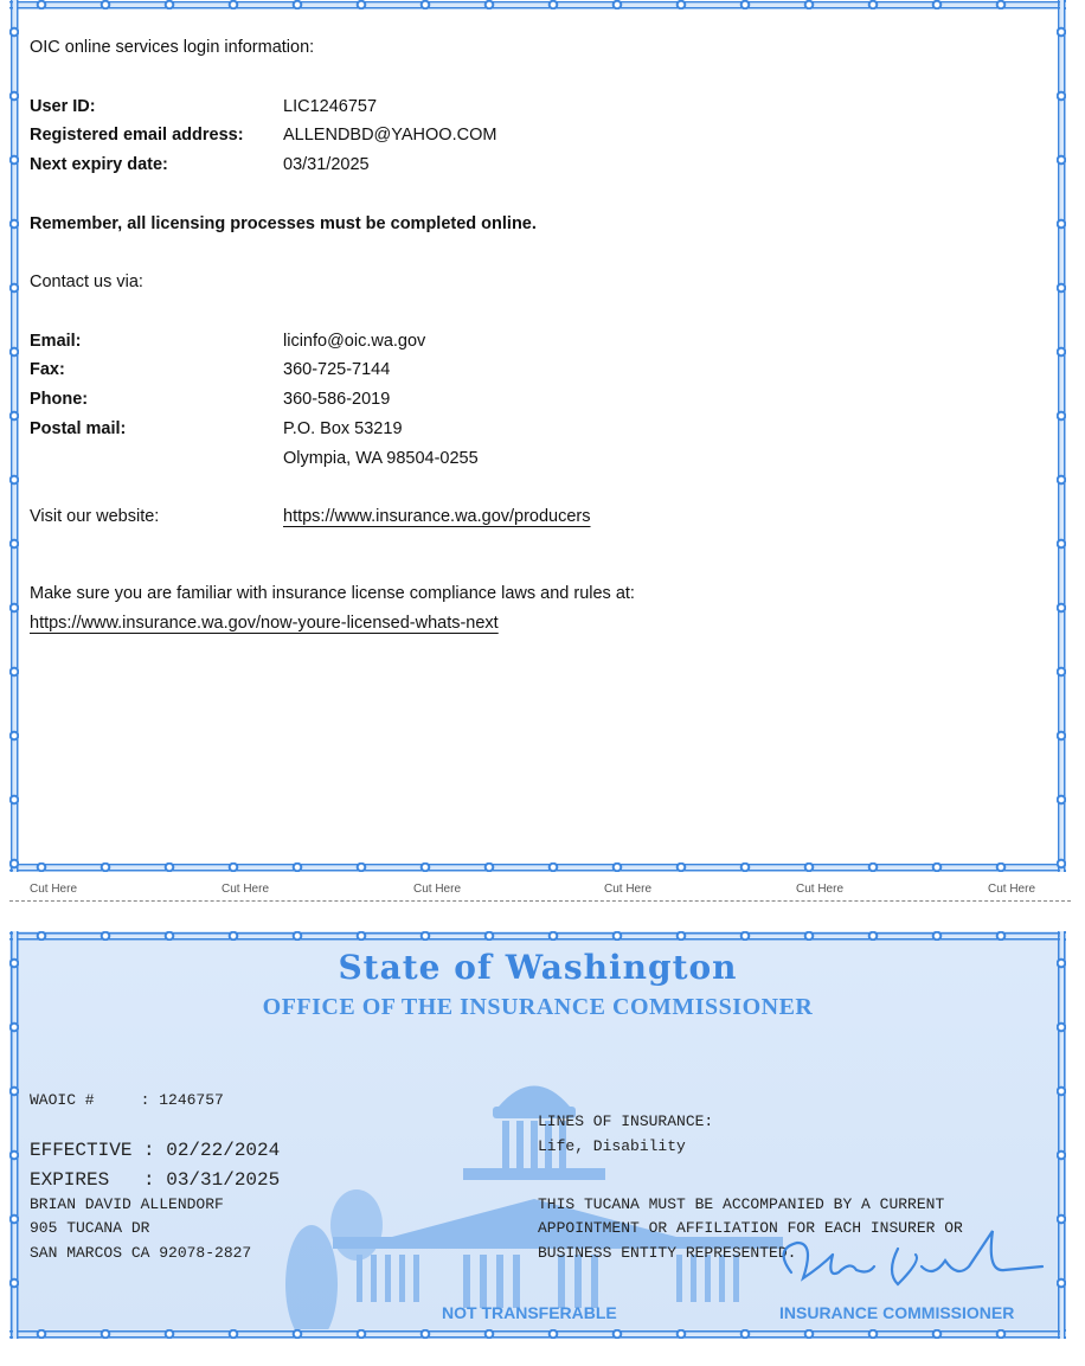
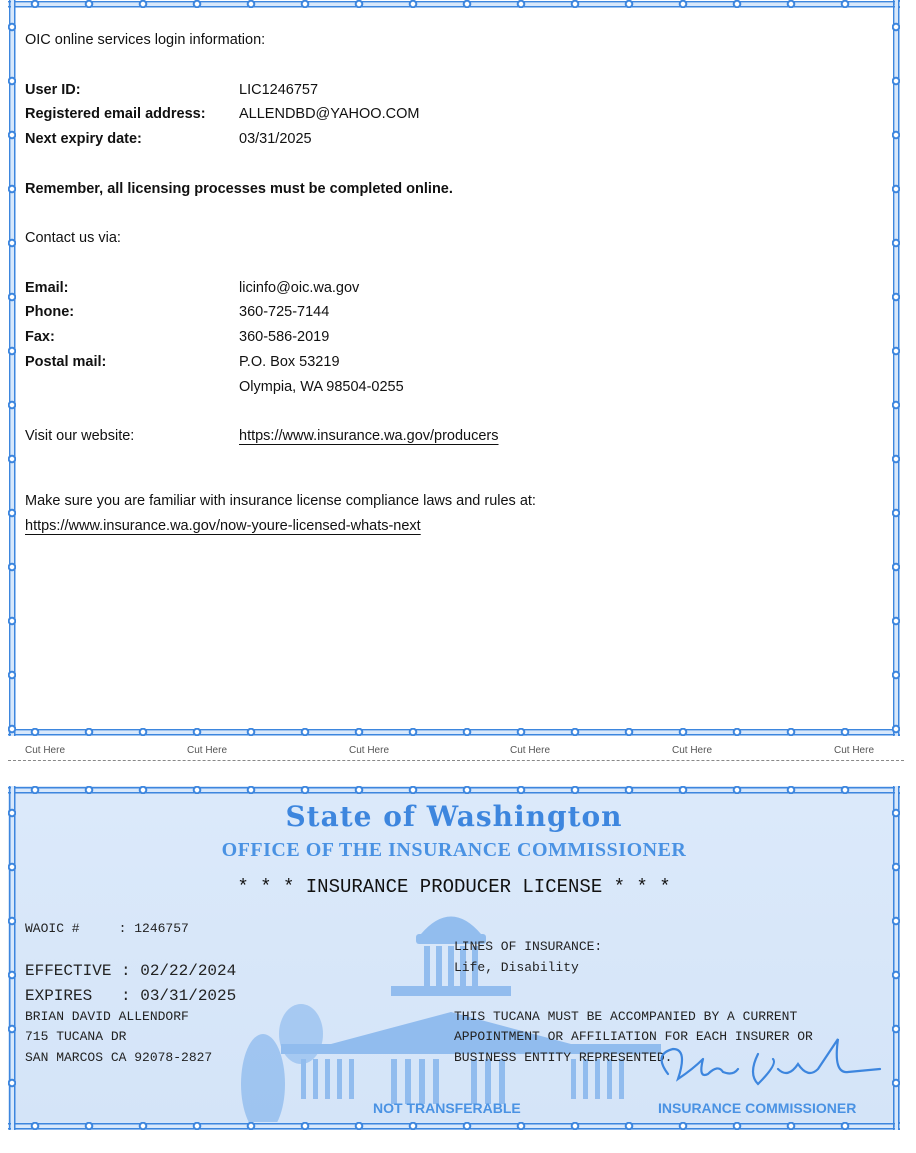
  OIC online services login information:
  User ID:
  LIC1246757
  Registered email address:
  ALLENDBD@YAHOO.COM
  Next expiry date:
  03/31/2025
  Remember, all licensing processes must be completed online.
  Contact us via:
  Email:
  licinfo@oic.wa.gov
- Fax:
+ Phone:
  360-725-7144
- Phone:
+ Fax:
  360-586-2019
  Postal mail:
  P.O. Box 53219
  Olympia, WA 98504-0255
  Visit our website:
  https://www.insurance.wa.gov/producers
  Make sure you are familiar with insurance license compliance laws and rules at:
  https://www.insurance.wa.gov/now-youre-licensed-whats-next
  Cut Here
  Cut Here
  Cut Here
  Cut Here
  Cut Here
  Cut Here
  State of Washington
  OFFICE OF THE INSURANCE COMMISSIONER
+ * * * INSURANCE PRODUCER LICENSE * * *
  WAOIC # : 1246757
  EFFECTIVE : 02/22/2024
  EXPIRES : 03/31/2025
  BRIAN DAVID ALLENDORF
- 905 TUCANA DR
+ 715 TUCANA DR
  SAN MARCOS CA 92078-2827
  LINES OF INSURANCE:
  Life, Disability
  THIS TUCANA MUST BE ACCOMPANIED BY A CURRENT
  APPOINTMENT OR AFFILIATION FOR EACH INSURER OR
  BUSINESS ENTITY REPRESENTE.
  NOT TRANSFERABLE
  INSURANCE COMMISSIONER
